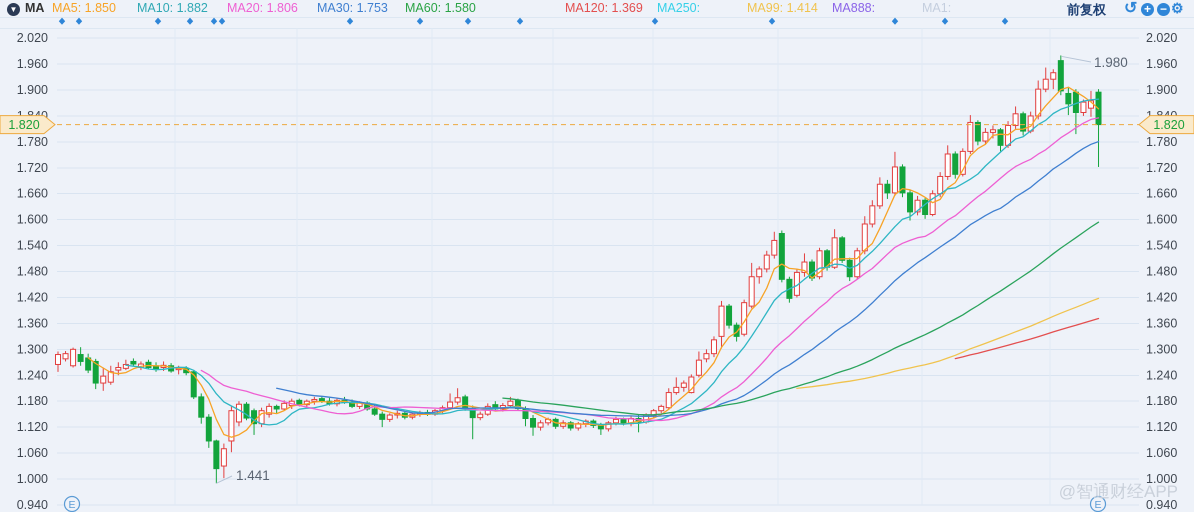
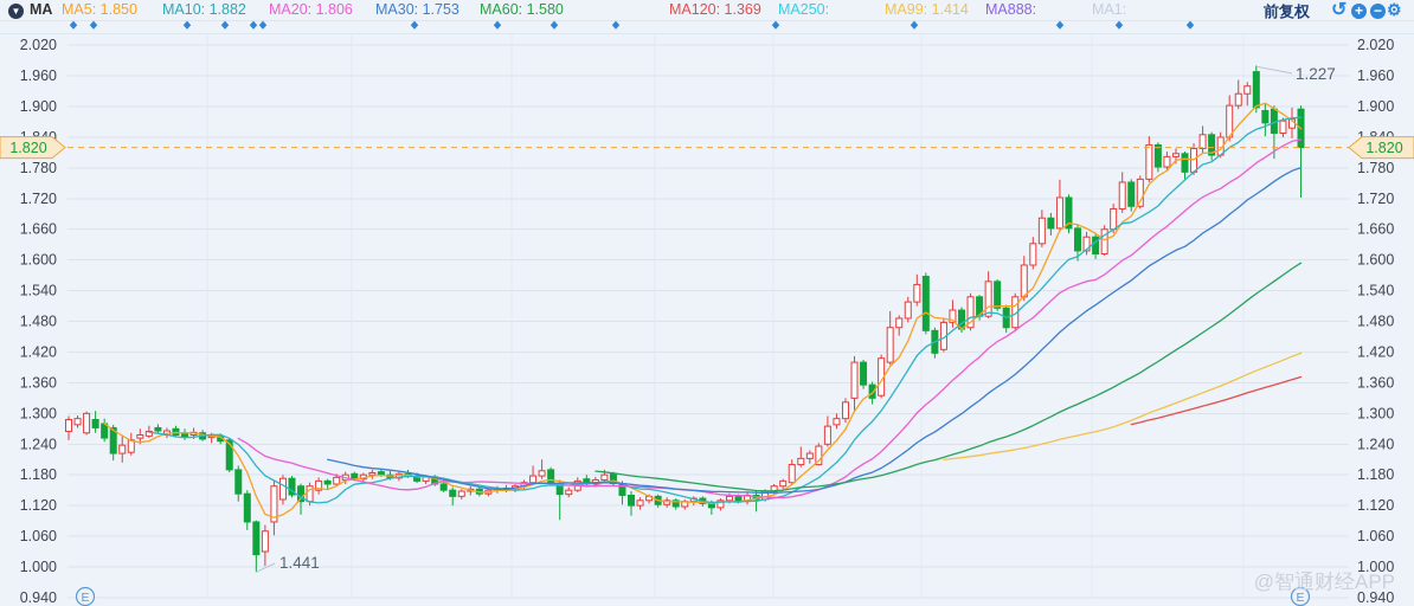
  2.020
  2.020
  1.960
  1.960
  1.900
  1.900
  1.780
  1.780
  1.720
  1.720
  1.660
  1.660
  1.600
  1.600
  1.540
  1.540
  1.480
  1.480
  1.420
  1.420
  1.360
  1.360
  1.300
  1.300
  1.240
  1.240
  1.180
  1.180
  1.120
  1.120
  1.060
  1.060
  1.000
  1.000
  0.940
  0.940
  1.820
  1.820
- 1.980
+ 1.227
  1.441
  E
  E
  @智通财经APP
  ▼
  MA
  前复权
  ↺
  +
  −
  ⚙
  MA5: 1.850
  MA10: 1.882
  MA20: 1.806
  MA30: 1.753
  MA60: 1.580
  MA120: 1.369
  MA250:
  MA99: 1.414
  MA888:
  MA1:
